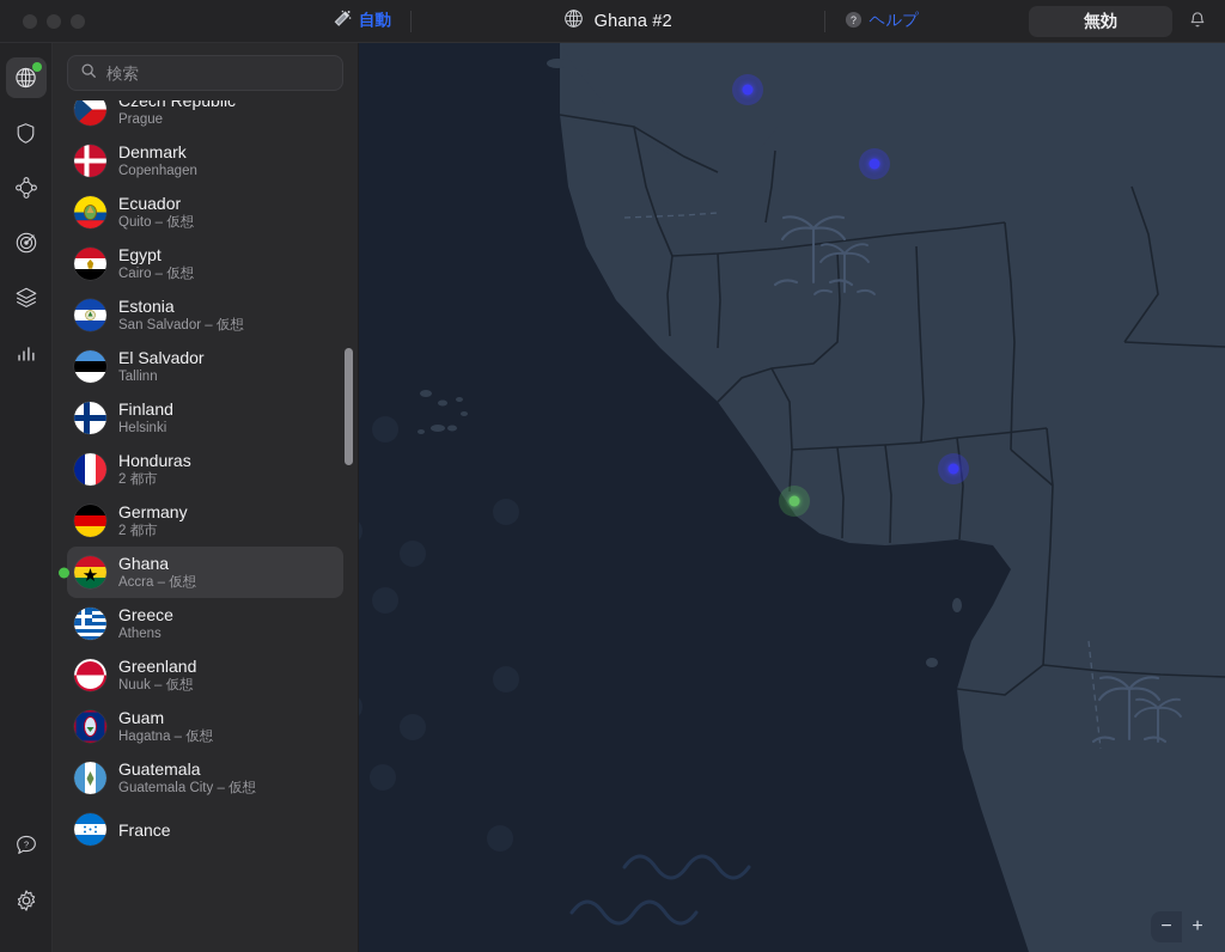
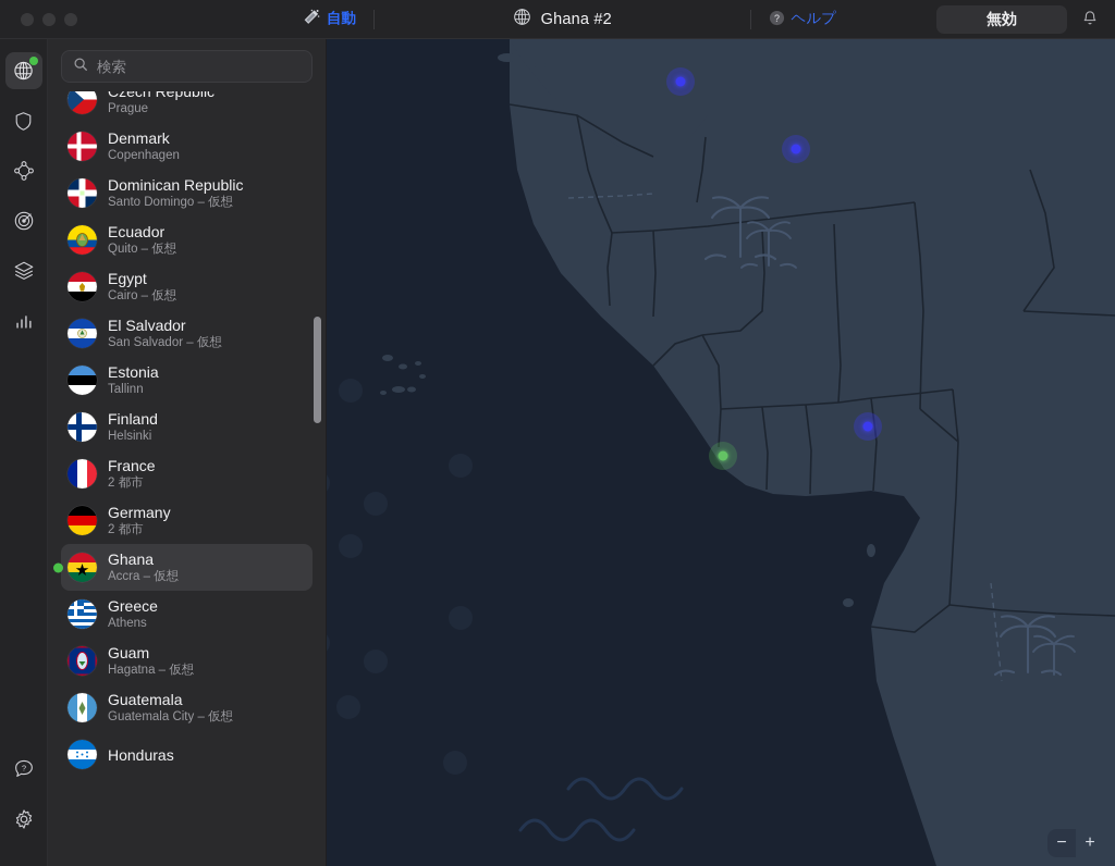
  自動
  Ghana #2
  ?
  ヘルプ
  無効
  ?
  検索
  Czech Republic
  Prague
  Denmark
  Copenhagen
+ Dominican Republic
+ Santo Domingo – 仮想
  Ecuador
  Quito – 仮想
  Egypt
  Cairo – 仮想
- Estonia
+ El Salvador
  San Salvador – 仮想
- El Salvador
+ Estonia
  Tallinn
  Finland
  Helsinki
- Honduras
+ France
  2 都市
  Germany
  2 都市
  Ghana
  Accra – 仮想
  Greece
  Athens
- Greenland
- Nuuk – 仮想
  Guam
  Hagatna – 仮想
  Guatemala
  Guatemala City – 仮想
- France
+ Honduras
  −
  +
